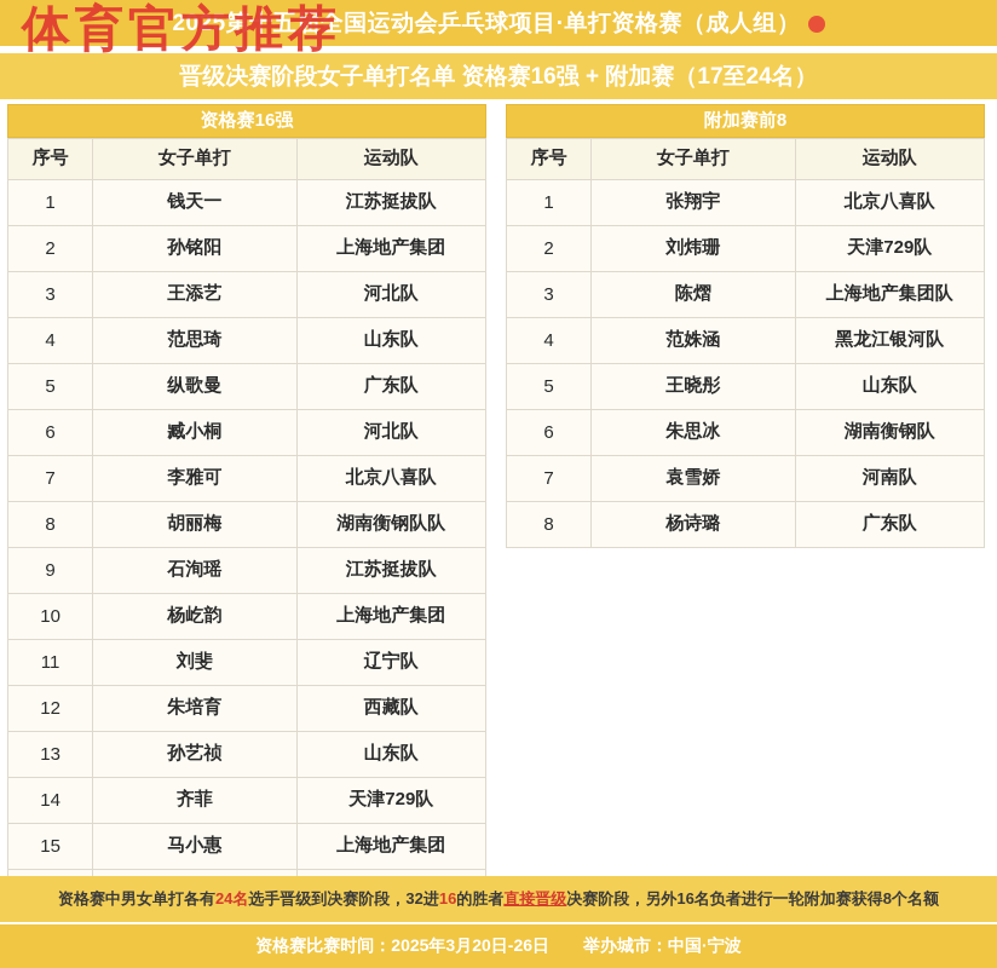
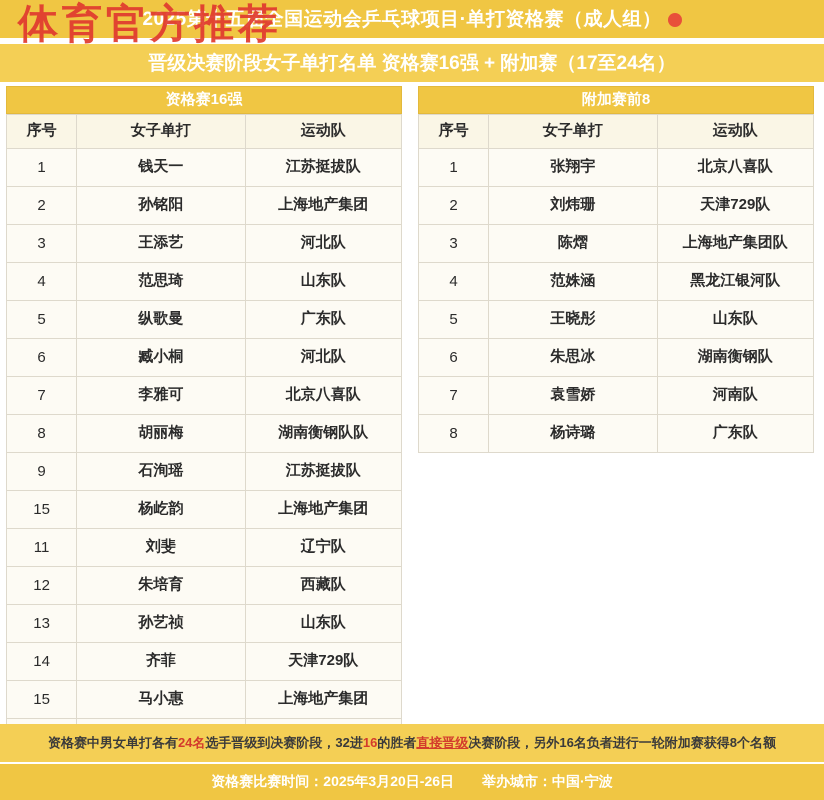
  2025第十五届全国运动会乒乓球项目·单打资格赛（成人组）
  晋级决赛阶段女子单打名单 资格赛16强 + 附加赛（17至24名）
  体育官方推荐
  资格赛16强
  序号	女子单打	运动队
  1	钱天一	江苏挺拔队
  2	孙铭阳	上海地产集团
  3	王添艺	河北队
  4	范思琦	山东队
  5	纵歌曼	广东队
  6	臧小桐	河北队
  7	李雅可	北京八喜队
  8	胡丽梅	湖南衡钢队队
  9	石洵瑶	江苏挺拔队
- 10	杨屹韵	上海地产集团
+ 15	杨屹韵	上海地产集团
  11	刘斐	辽宁队
  12	朱培育	西藏队
  13	孙艺祯	山东队
  14	齐菲	天津729队
  15	马小惠	上海地产集团
  附加赛前8
  序号	女子单打	运动队
  1	张翔宇	北京八喜队
  2	刘炜珊	天津729队
  3	陈熠	上海地产集团队
  4	范姝涵	黑龙江银河队
  5	王晓彤	山东队
  6	朱思冰	湖南衡钢队
  7	袁雪娇	河南队
  8	杨诗璐	广东队
  资格赛中男女单打各有24名选手晋级到决赛阶段，32进16的胜者直接晋级决赛阶段，另外16名负者进行一轮附加赛获得8个名额
  资格赛比赛时间：2025年3月20日-26日
  举办城市：中国·宁波
